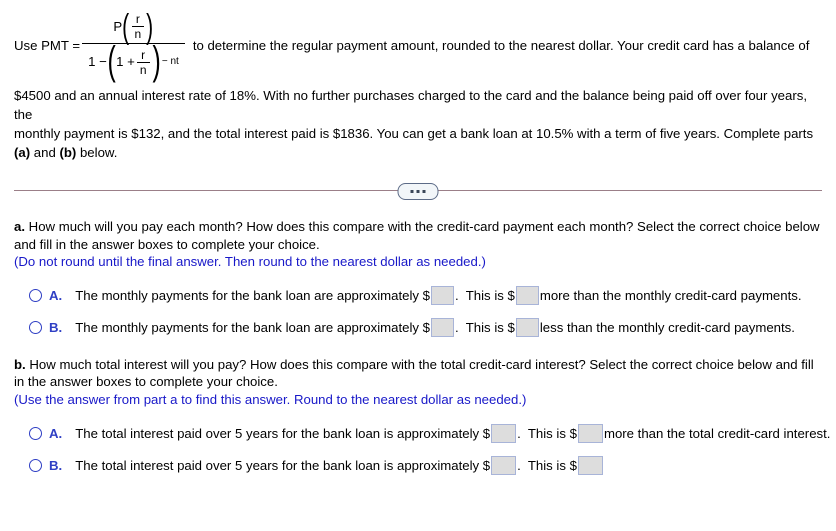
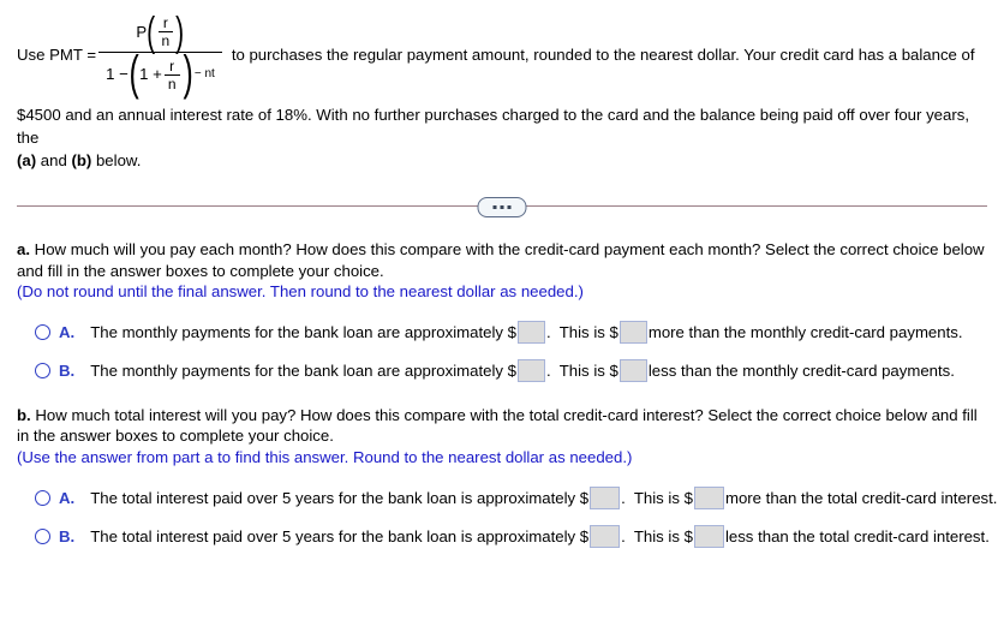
  Use PMT =
  P
  (
  r
  n
  )
  1 −
  (
  1 +
  r
  n
  )
  − nt
- to determine the regular payment amount, rounded to the nearest dollar. Your credit card has a balance of
+ to purchases the regular payment amount, rounded to the nearest dollar. Your credit card has a balance of
  $4500 and an annual interest rate of 18%. With no further purchases charged to the card and the balance being paid off over four years, the
- monthly payment is $132, and the total interest paid is $1836. You can get a bank loan at 10.5% with a term of five years. Complete parts
  (a) and (b) below.
  a. How much will you pay each month? How does this compare with the credit-card payment each month? Select the correct choice below
  and fill in the answer boxes to complete your choice.
  (Do not round until the final answer. Then round to the nearest dollar as needed.)
  A.
  The monthly payments for the bank loan are approximately $
  . This is $
  more than the monthly credit-card payments.
  B.
  The monthly payments for the bank loan are approximately $
  . This is $
  less than the monthly credit-card payments.
  b. How much total interest will you pay? How does this compare with the total credit-card interest? Select the correct choice below and fill
  in the answer boxes to complete your choice.
  (Use the answer from part a to find this answer. Round to the nearest dollar as needed.)
  A.
  The total interest paid over 5 years for the bank loan is approximately $
  . This is $
  more than the total credit-card interest.
  B.
  The total interest paid over 5 years for the bank loan is approximately $
  . This is $
+ less than the total credit-card interest.
